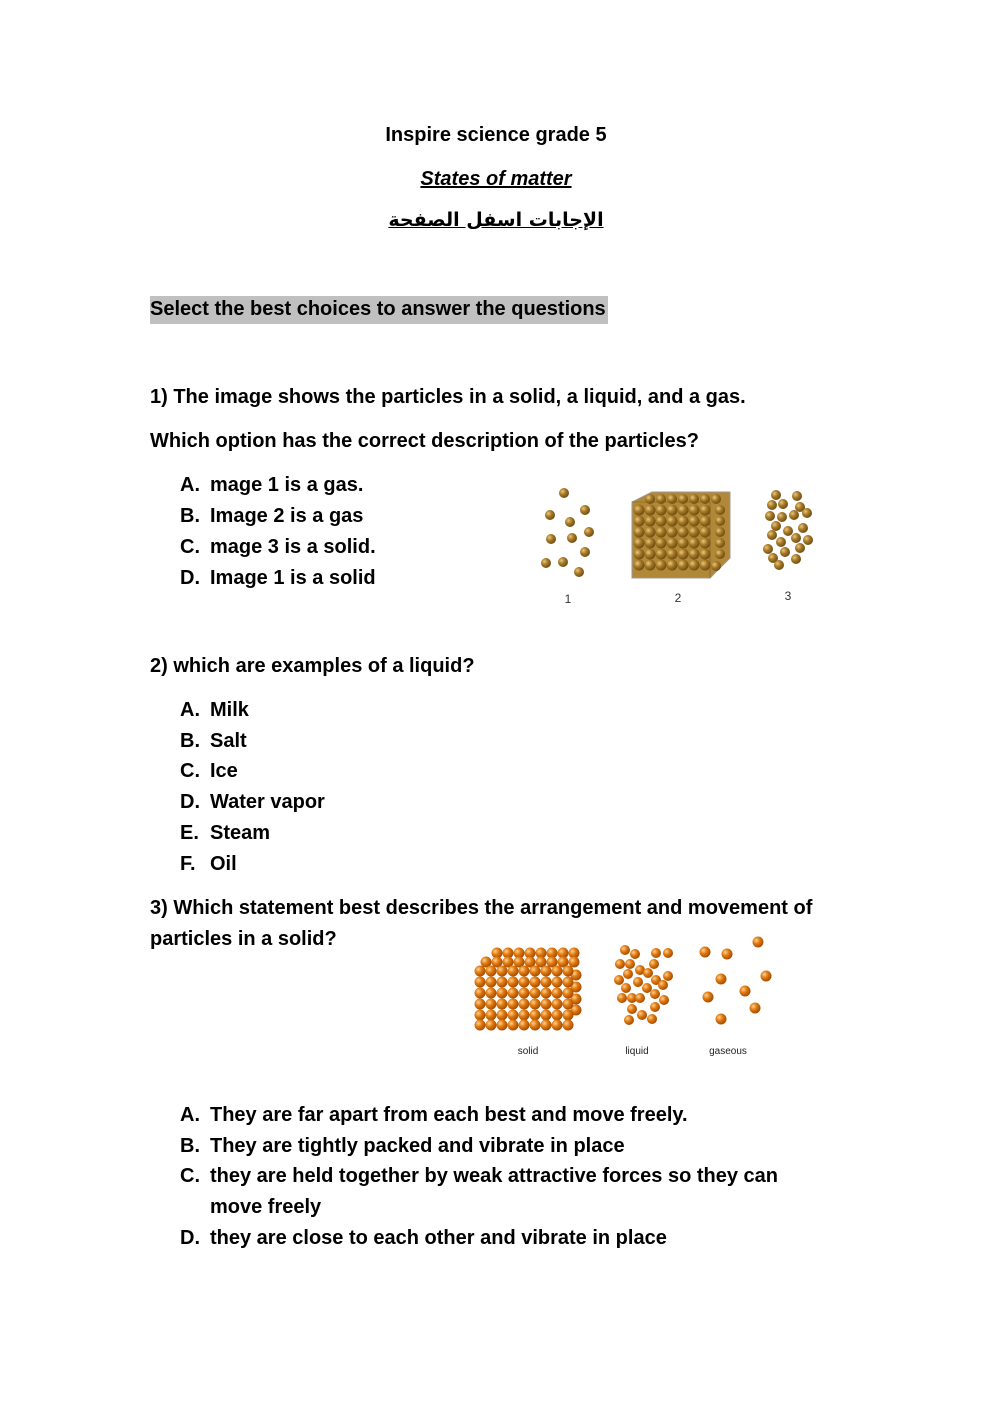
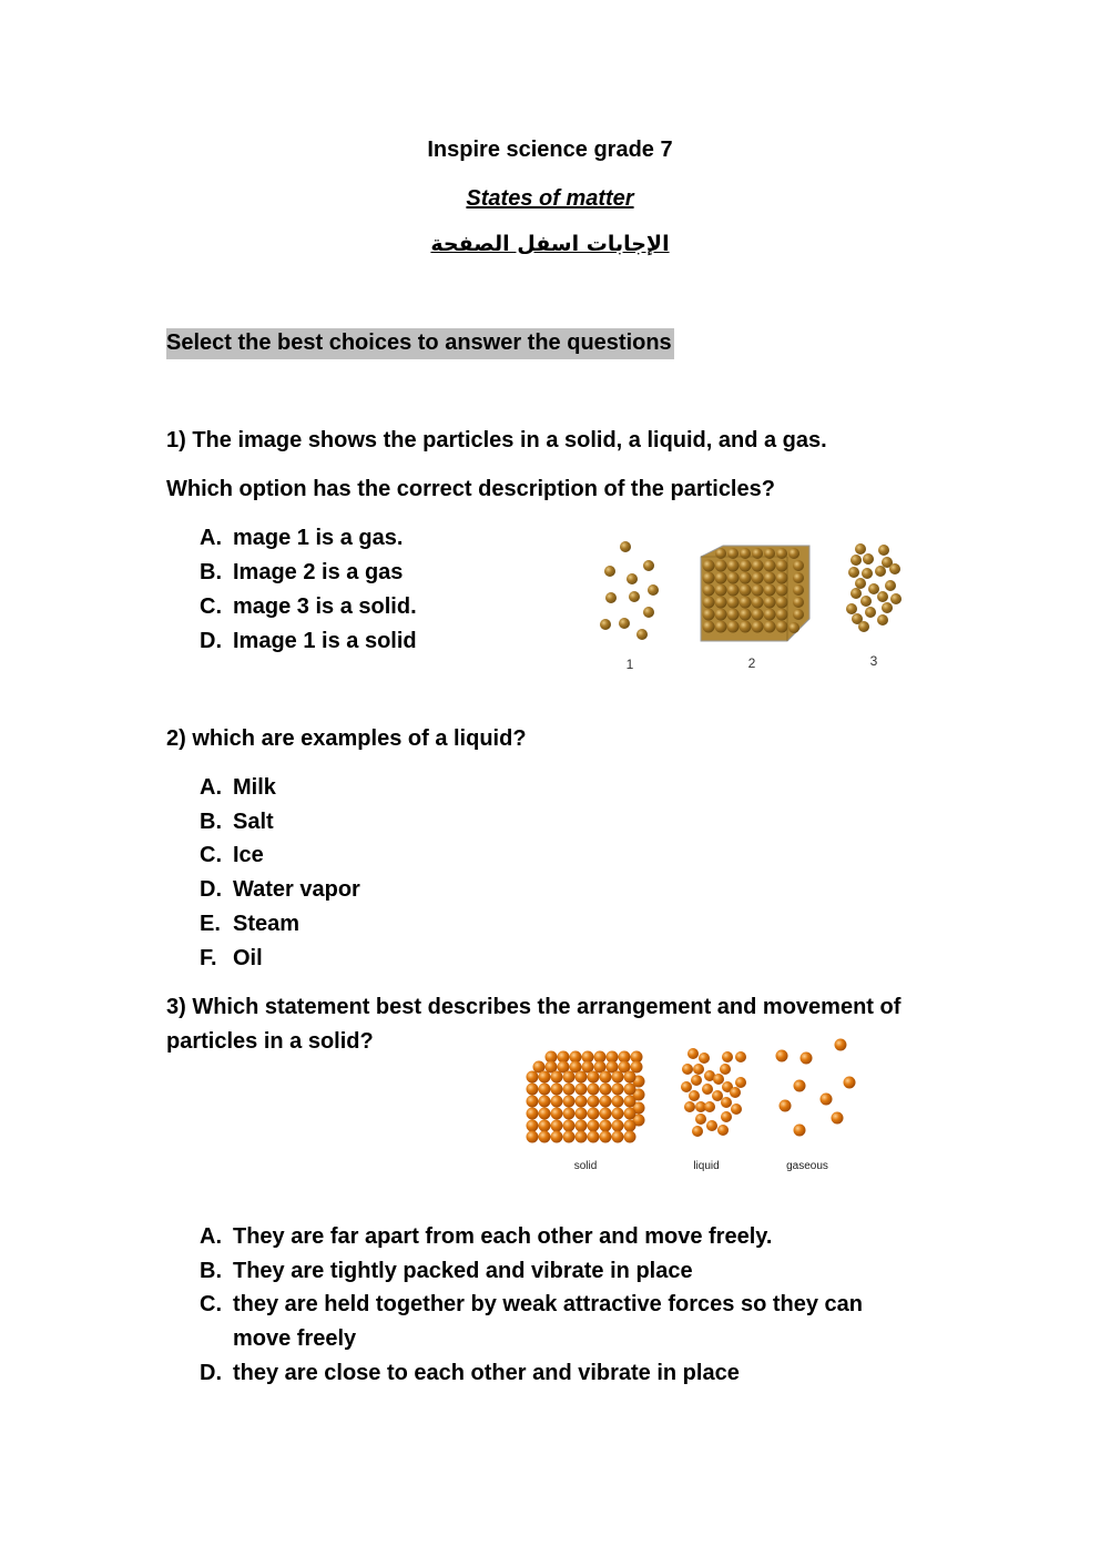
- Inspire science grade 5
+ Inspire science grade 7
  States of matter
  الإجابات اسفل الصفحة
  Select the best choices to answer the questions
  1) The image shows the particles in a solid, a liquid, and a gas.
  Which option has the correct description of the particles?
  A.
  mage 1 is a gas.
  B.
  Image 2 is a gas
  C.
  mage 3 is a solid.
  D.
  Image 1 is a solid
  1
  2
  3
  2) which are examples of a liquid?
  A.
  Milk
  B.
  Salt
  C.
  Ice
  D.
  Water vapor
  E.
  Steam
  F.
  Oil
  3) Which statement best describes the arrangement and movement of
  particles in a solid?
  solid
  liquid
  gaseous
  A.
- They are far apart from each best and move freely.
+ They are far apart from each other and move freely.
  B.
  They are tightly packed and vibrate in place
  C.
  they are held together by weak attractive forces so they can
  move freely
  D.
  they are close to each other and vibrate in place
